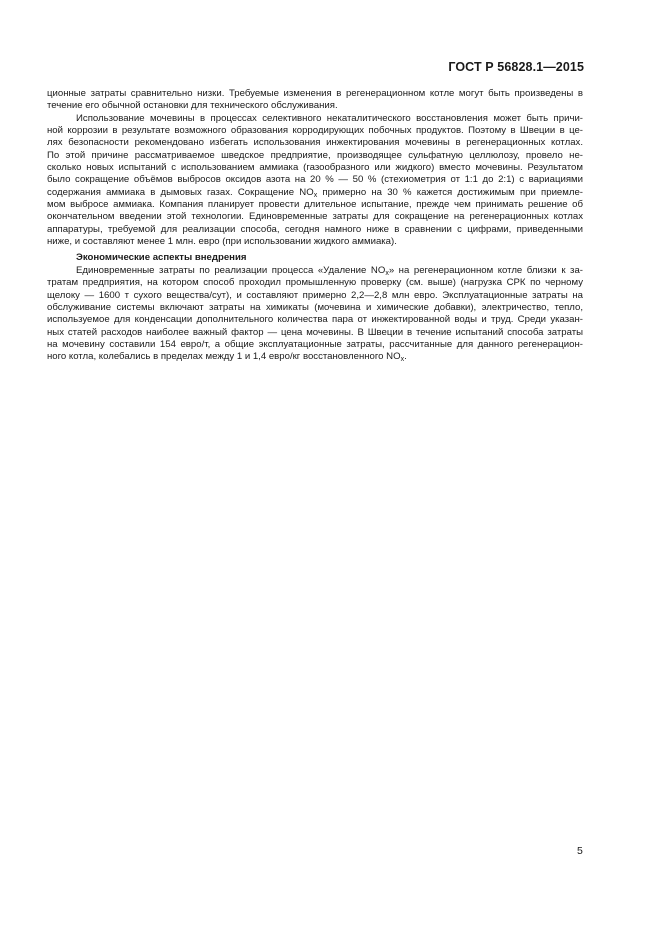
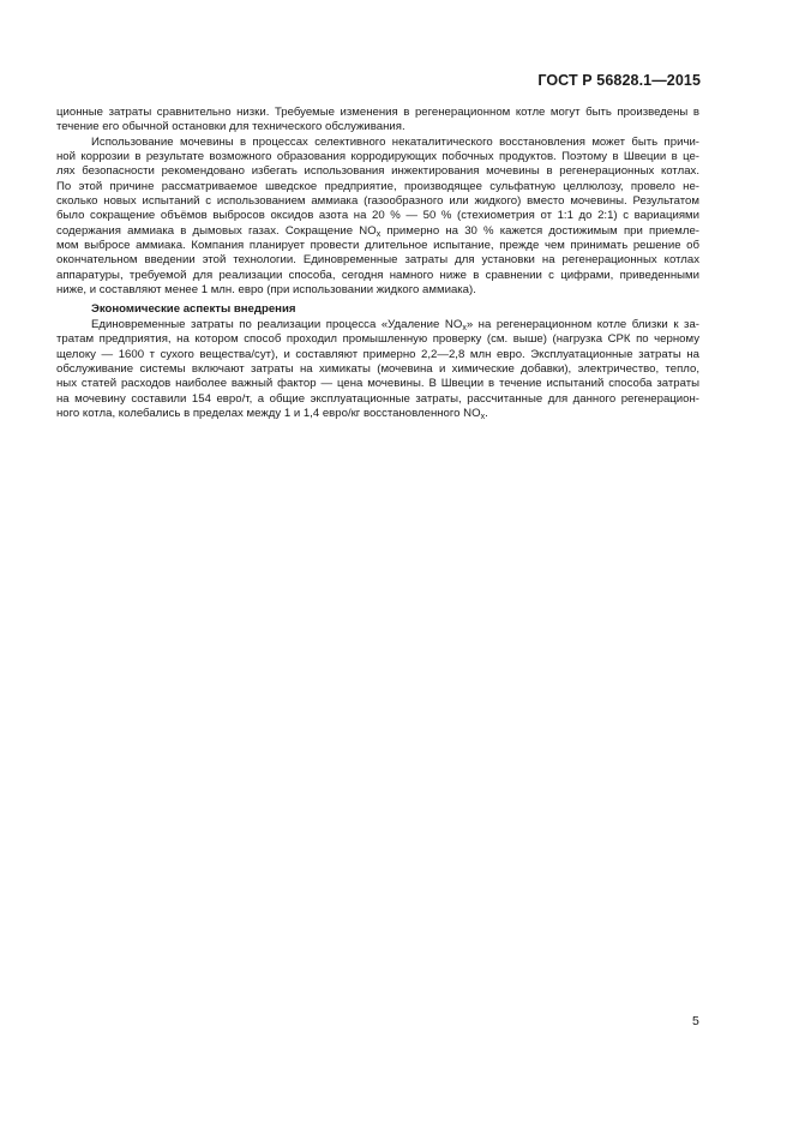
  ГОСТ Р 56828.1—2015
  ционные затраты сравнительно низки. Требуемые изменения в регенерационном котле могут быть произведены в
  течение его обычной остановки для технического обслуживания.
  Использование мочевины в процессах селективного некаталитического восстановления может быть причи-
  ной коррозии в результате возможного образования корродирующих побочных продуктов. Поэтому в Швеции в це-
  лях безопасности рекомендовано избегать использования инжектирования мочевины в регенерационных котлах.
  По этой причине рассматриваемое шведское предприятие, производящее сульфатную целлюлозу, провело не-
  сколько новых испытаний с использованием аммиака (газообразного или жидкого) вместо мочевины. Результатом
  было сокращение объёмов выбросов оксидов азота на 20 % — 50 % (стехиометрия от 1:1 до 2:1) с вариациями
  содержания аммиака в дымовых газах. Сокращение NO примерно на 30 % кажется достижимым при приемле-
  мом выбросе аммиака. Компания планирует провести длительное испытание, прежде чем принимать решение об
- окончательном введении этой технологии. Единовременные затраты для сокращение на регенерационных котлах
+ окончательном введении этой технологии. Единовременные затраты для установки на регенерационных котлах
  аппаратуры, требуемой для реализации способа, сегодня намного ниже в сравнении с цифрами, приведенными
  ниже, и составляют менее 1 млн. евро (при использовании жидкого аммиака).
  Экономические аспекты внедрения
  Единовременные затраты по реализации процесса «Удаление NO » на регенерационном котле близки к за-
  тратам предприятия, на котором способ проходил промышленную проверку (см. выше) (нагрузка СРК по черному
  щелоку — 1600 т сухого вещества/сут), и составляют примерно 2,2—2,8 млн евро. Эксплуатационные затраты на
  обслуживание системы включают затраты на химикаты (мочевина и химические добавки), электричество, тепло,
- используемое для конденсации дополнительного количества пара от инжектированной воды и труд. Среди указан-
  ных статей расходов наиболее важный фактор — цена мочевины. В Швеции в течение испытаний способа затраты
  на мочевину составили 154 евро/т, а общие эксплуатационные затраты, рассчитанные для данного регенерацион-
  ного котла, колебались в пределах между 1 и 1,4 евро/кг восстановленного NO .
  5
